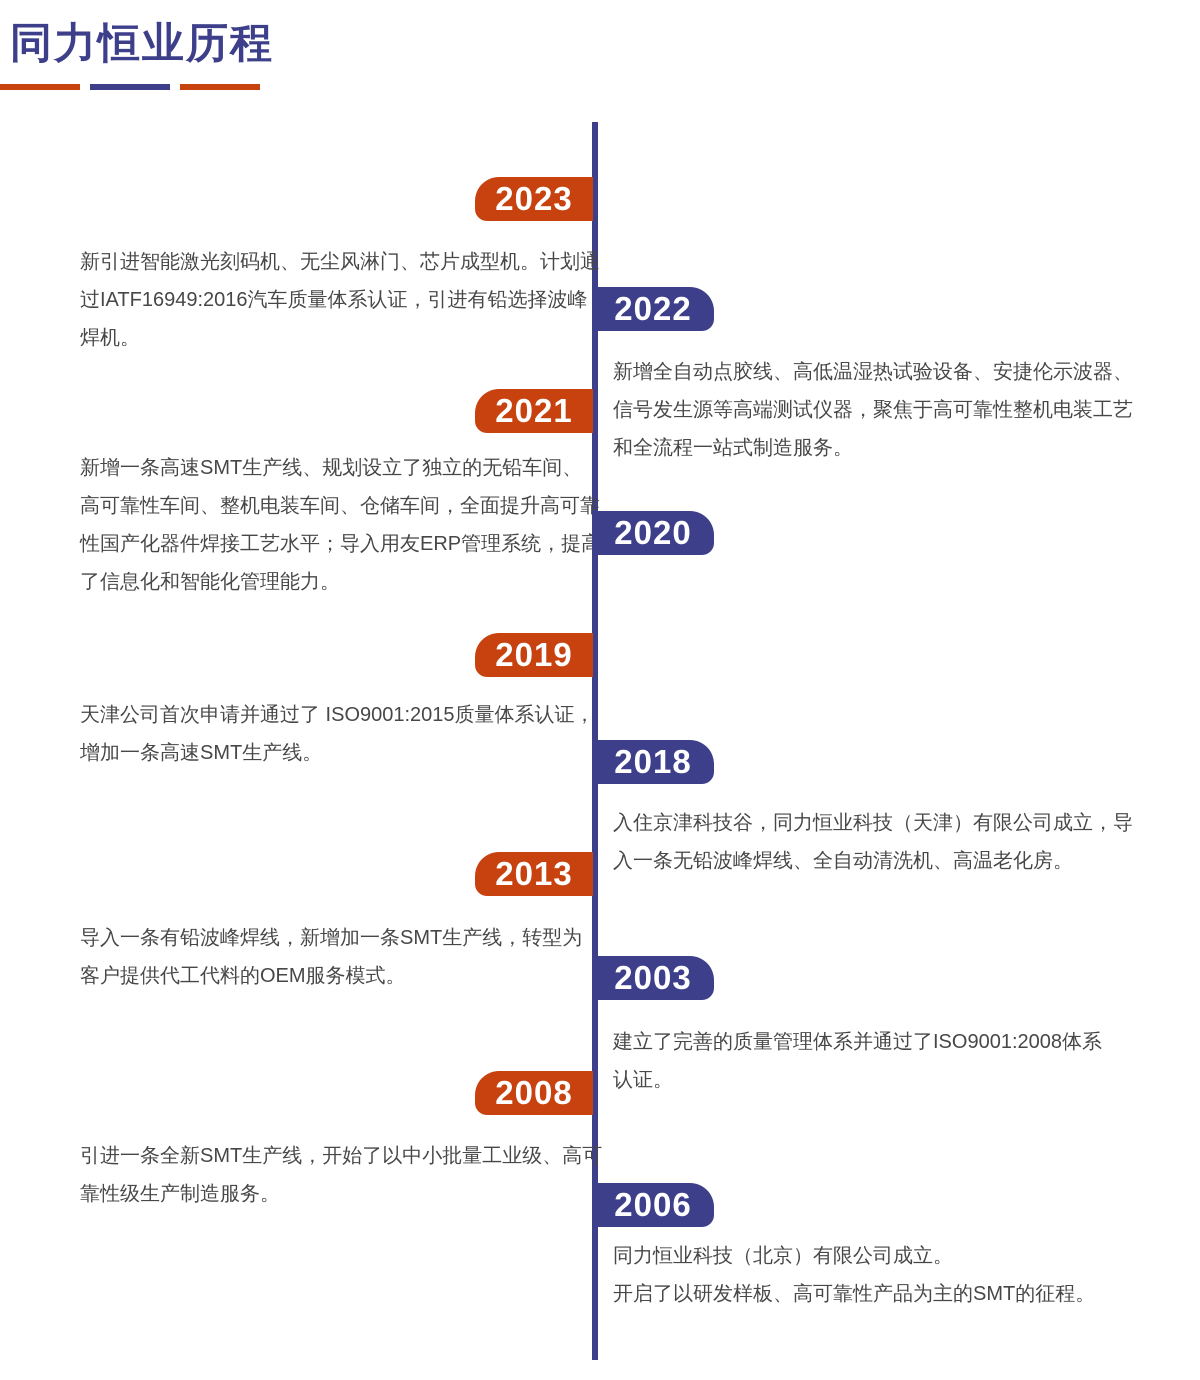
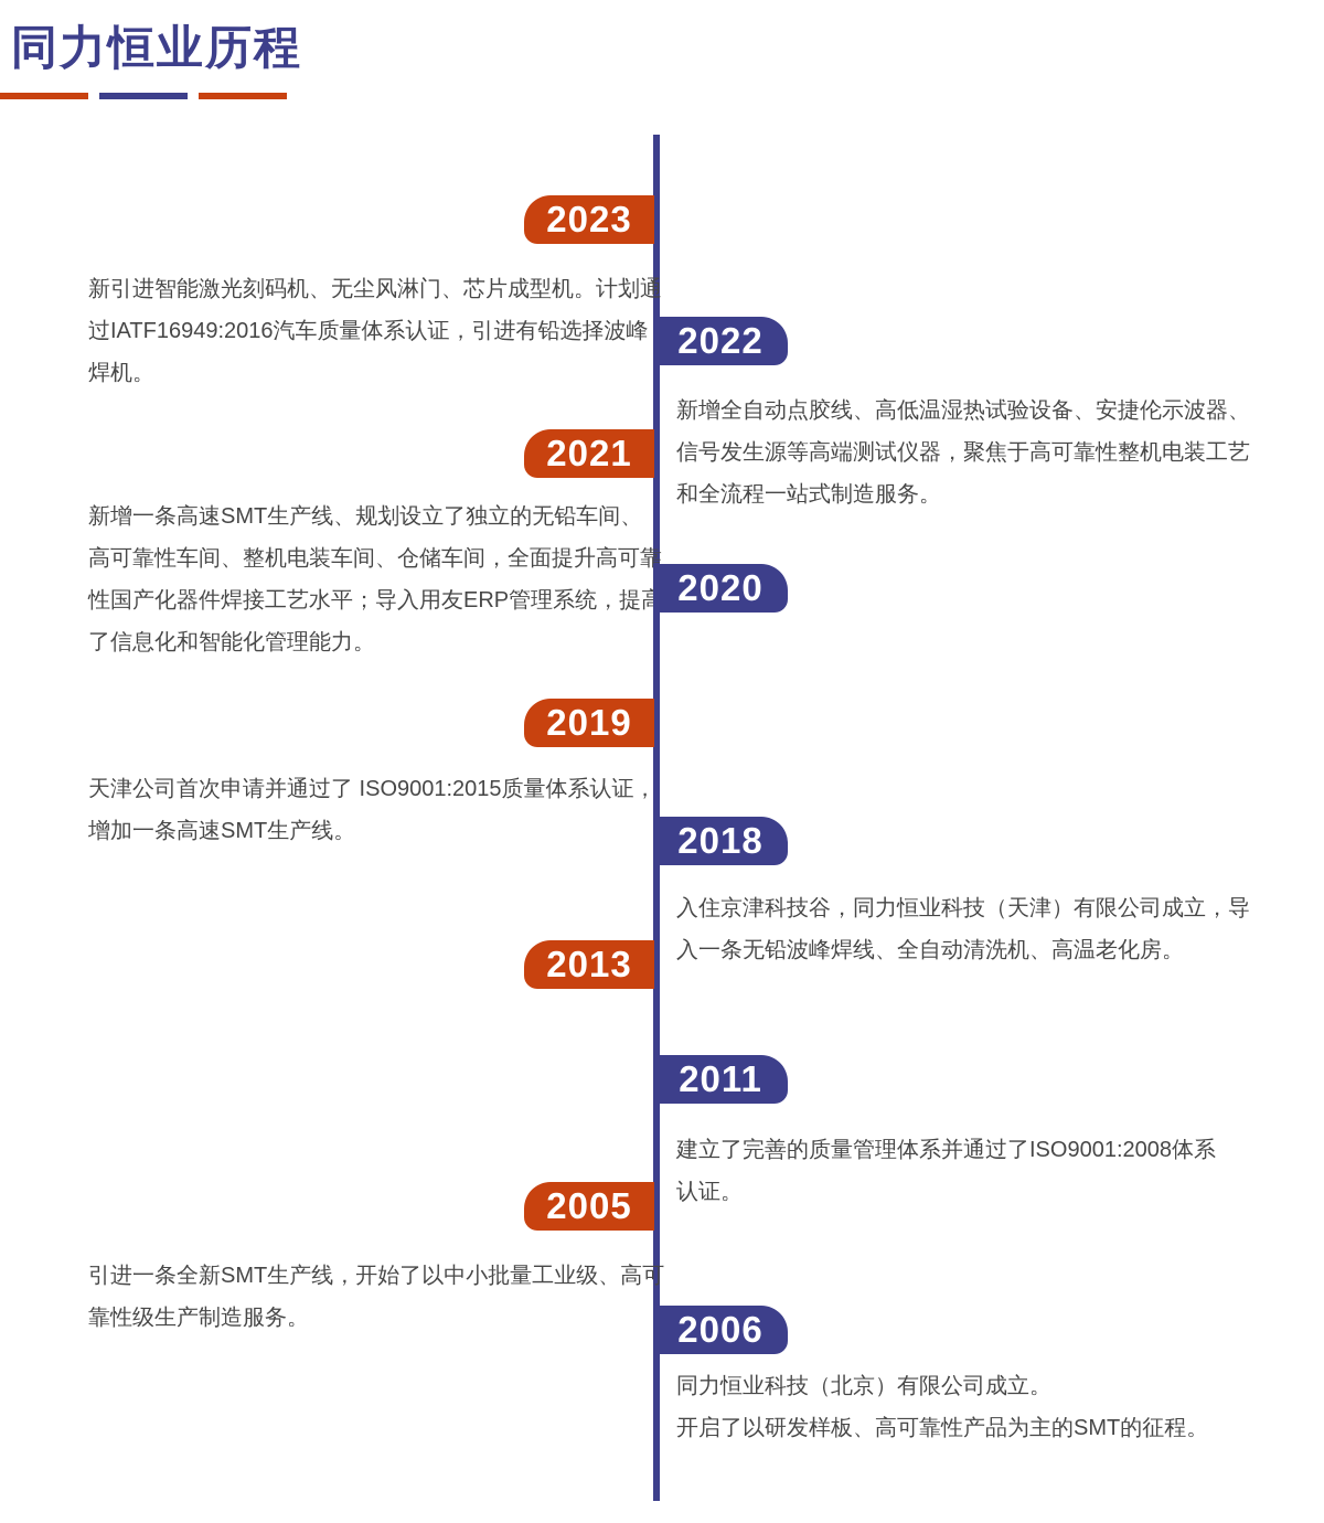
  同力恒业历程
  2023
  新引进智能激光刻码机、无尘风淋门、芯片成型机。计划通
  过IATF16949:2016汽车质量体系认证，引进有铅选择波峰
  焊机。
  2022
  新增全自动点胶线、高低温湿热试验设备、安捷伦示波器、
  信号发生源等高端测试仪器，聚焦于高可靠性整机电装工艺
  和全流程一站式制造服务。
  2021
  新增一条高速SMT生产线、规划设立了独立的无铅车间、
  高可靠性车间、整机电装车间、仓储车间，全面提升高可靠
  性国产化器件焊接工艺水平；导入用友ERP管理系统，提
  了信息化和智能化管理能力。
  2020
  2019
  天津公司首次申请并通过了 ISO9001:2015质量体系认证，
  增加一条高速SMT生产线。
  2018
  入住京津科技谷，同力恒业科技（天津）有限公司成立，导
  入一条无铅波峰焊线、全自动清洗机、高温老化房。
  2013
- 导入一条有铅波峰焊线，新增加一条SMT生产线，转型为
- 客户提供代工代料的OEM服务模式。
- 2003
+ 2011
  建立了完善的质量管理体系并通过了ISO9001:2008体系
  认证。
- 2008
+ 2005
  引进一条全新SMT生产线，开始了以中小批量工业级、高可
  靠性级生产制造服务。
  2006
  同力恒业科技（北京）有限公司成立。
  开启了以研发样板、高可靠性产品为主的SMT的征程。
